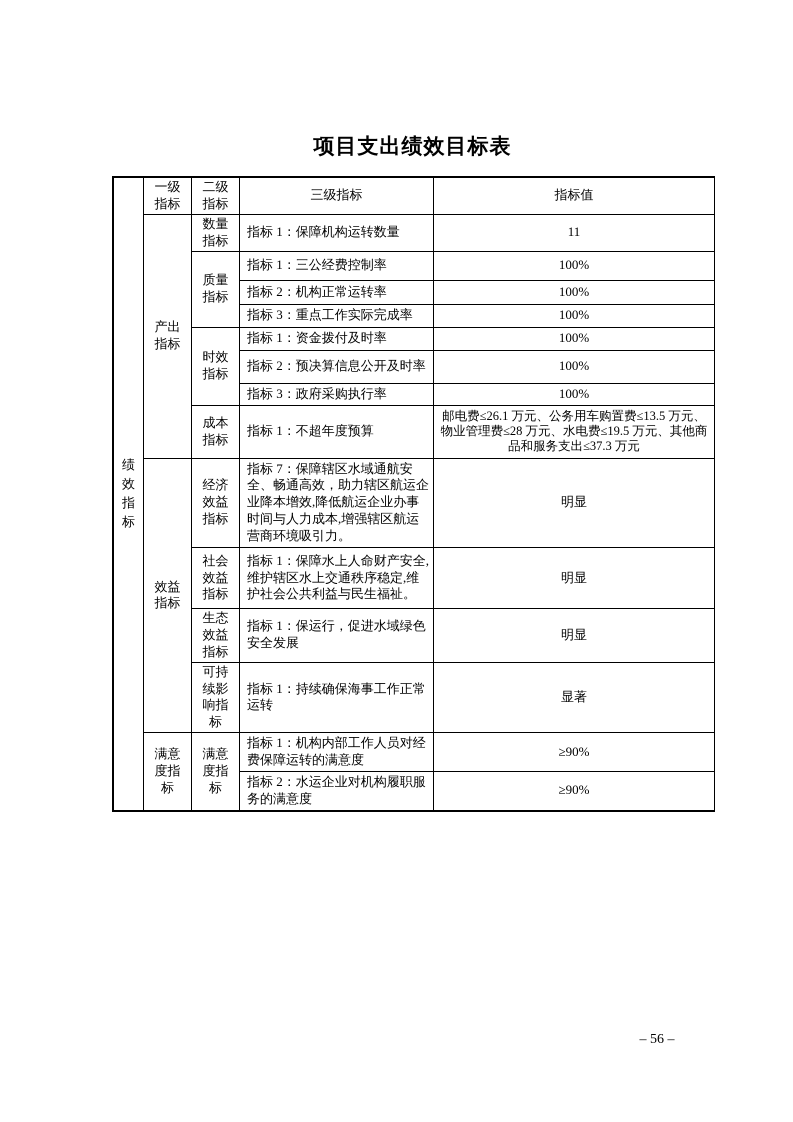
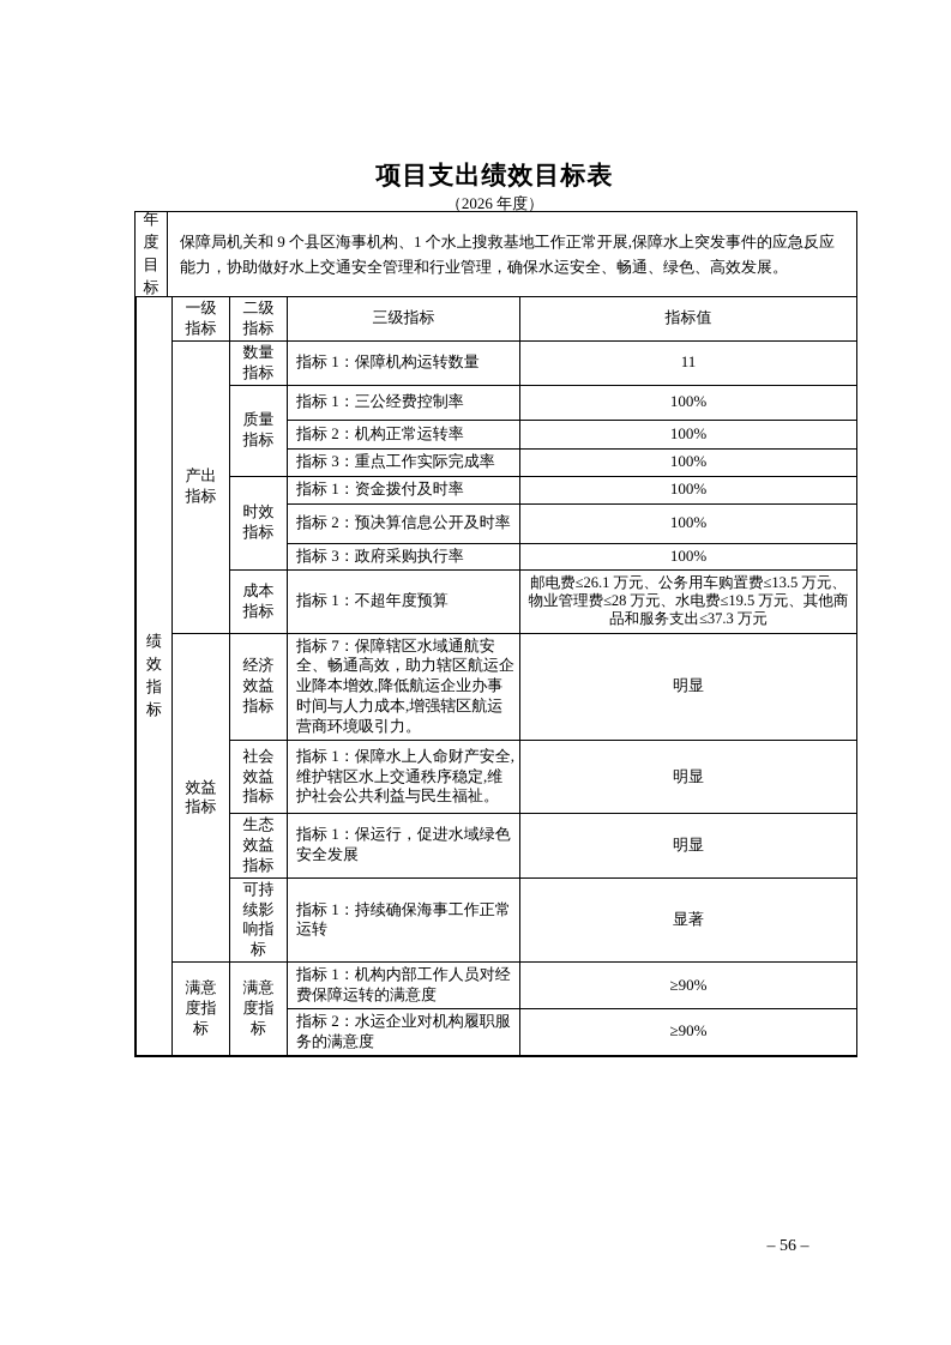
  项目支出绩效目标表
+ （2026 年度）
+ 年度目标
+ 保障局机关和 9 个县区海事机构、1 个水上搜救基地工作正常开展,保障水上突发事件的应急反应能力，协助做好水上交通安全管理和行业管理，确保水运安全、畅通、绿色、高效发展。
  绩效指标	一级指标	二级指标	三级指标	指标值
  产出指标	数量指标	指标 1：保障机构运转数量	11
  质量指标	指标 1：三公经费控制率	100%
  指标 2：机构正常运转率	100%
  指标 3：重点工作实际完成率	100%
  时效指标	指标 1：资金拨付及时率	100%
  指标 2：预决算信息公开及时率	100%
  指标 3：政府采购执行率	100%
  成本指标	指标 1：不超年度预算	邮电费≤26.1 万元、公务用车购置费≤13.5 万元、物业管理费≤28 万元、水电费≤19.5 万元、其他商品和服务支出≤37.3 万元
  效益指标	经济效益指标	指标 7：保障辖区水域通航安全、畅通高效，助力辖区航运企业降本增效,降低航运企业办事时间与人力成本,增强辖区航运营商环境吸引力。	明显
  社会效益指标	指标 1：保障水上人命财产安全,维护辖区水上交通秩序稳定,维护社会公共利益与民生福祉。	明显
  生态效益指标	指标 1：保运行，促进水域绿色安全发展	明显
  可持续影响指标	指标 1：持续确保海事工作正常运转	显著
  满意度指标	满意度指标	指标 1：机构内部工作人员对经费保障运转的满意度	≥90%
  指标 2：水运企业对机构履职服务的满意度	≥90%
  – 56 –
